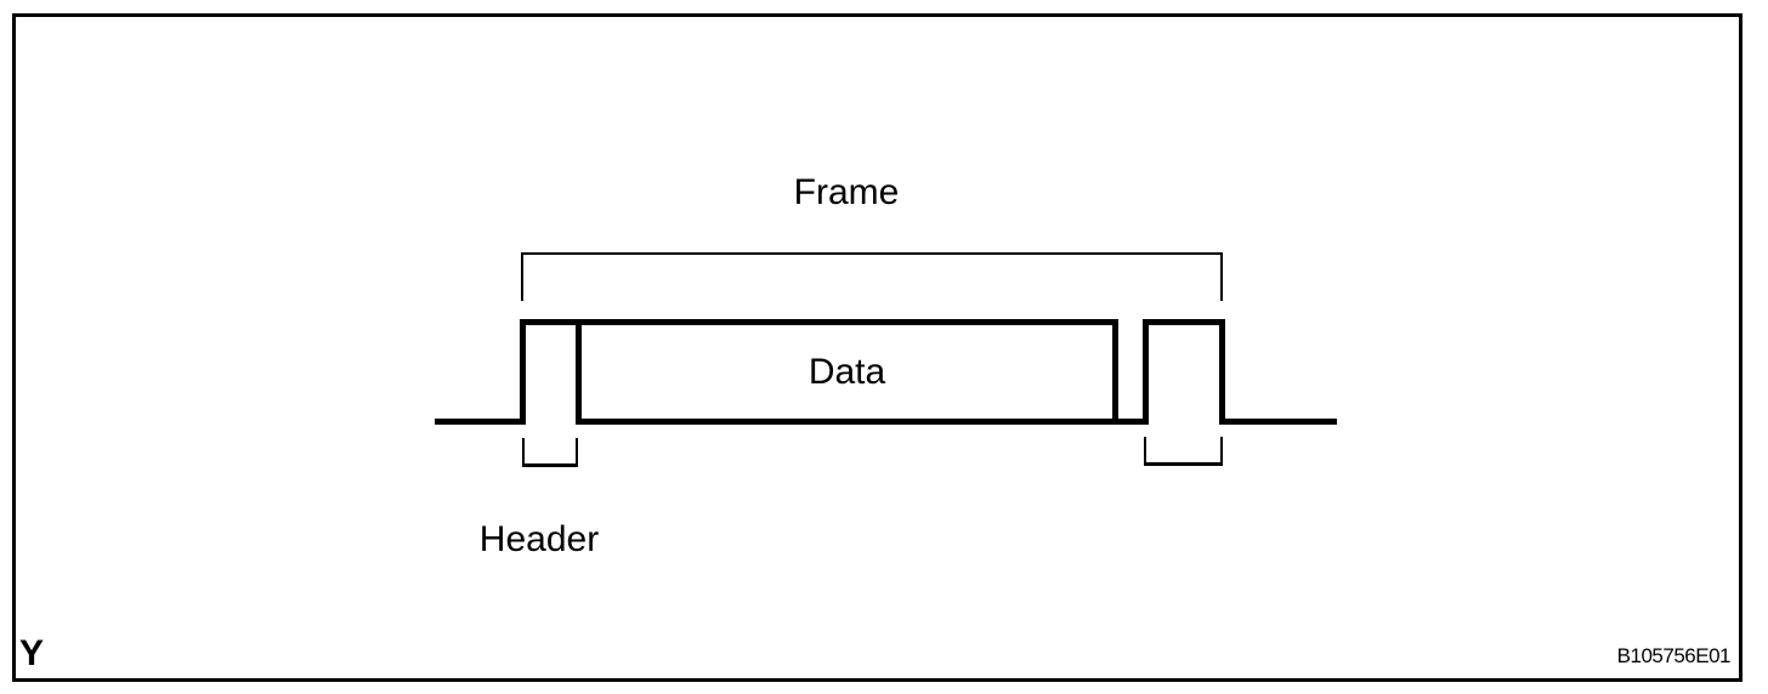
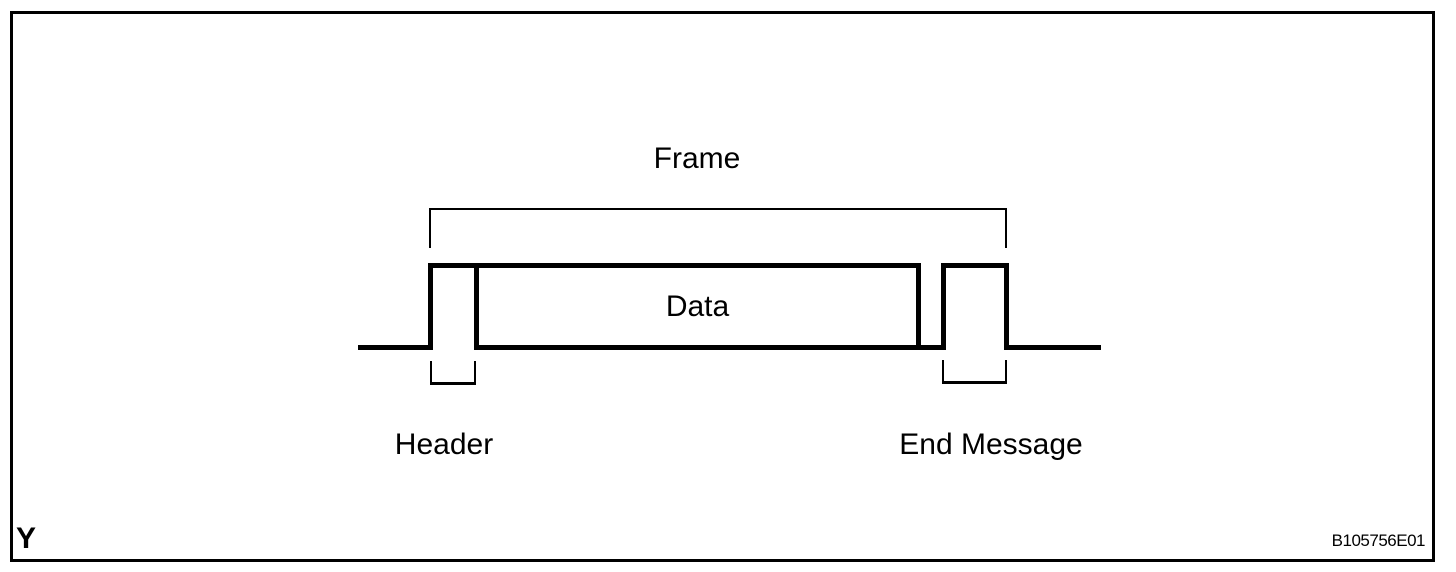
  Frame
  Data
  Header
+ End Message
  Y
  B105756E01
